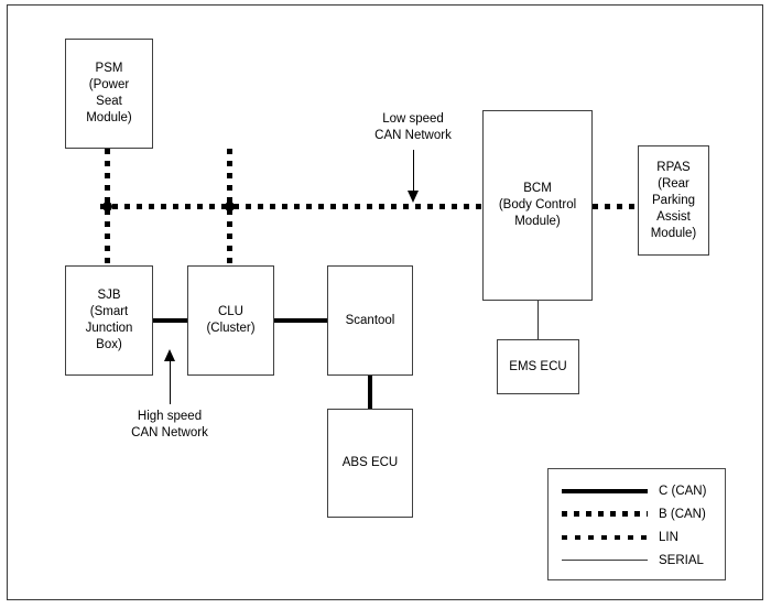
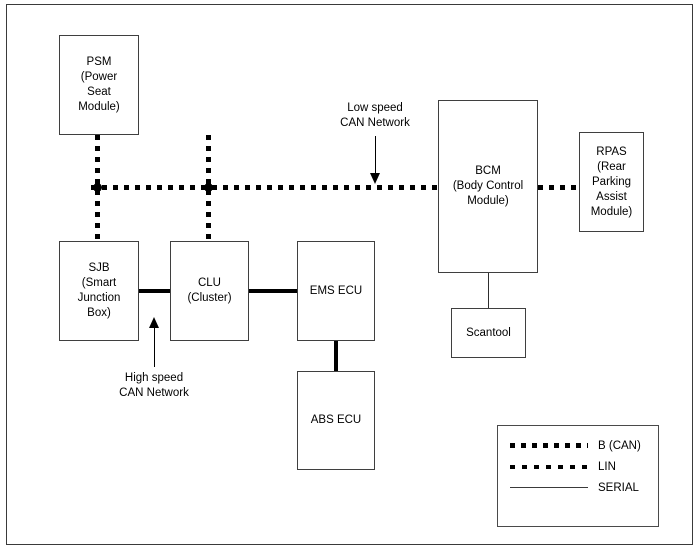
  PSM
  (Power
  Seat
  Module)
  BCM
  (Body Control
  Module)
  RPAS
  (Rear
  Parking
  Assist
  Module)
  SJB
  (Smart
  Junction
  Box)
  CLU
  (Cluster)
- Scantool
+ EMS ECU
  ABS ECU
- EMS ECU
+ Scantool
  Low speed
  CAN Network
  High speed
  CAN Network
- C (CAN)
  B (CAN)
  LIN
  SERIAL
